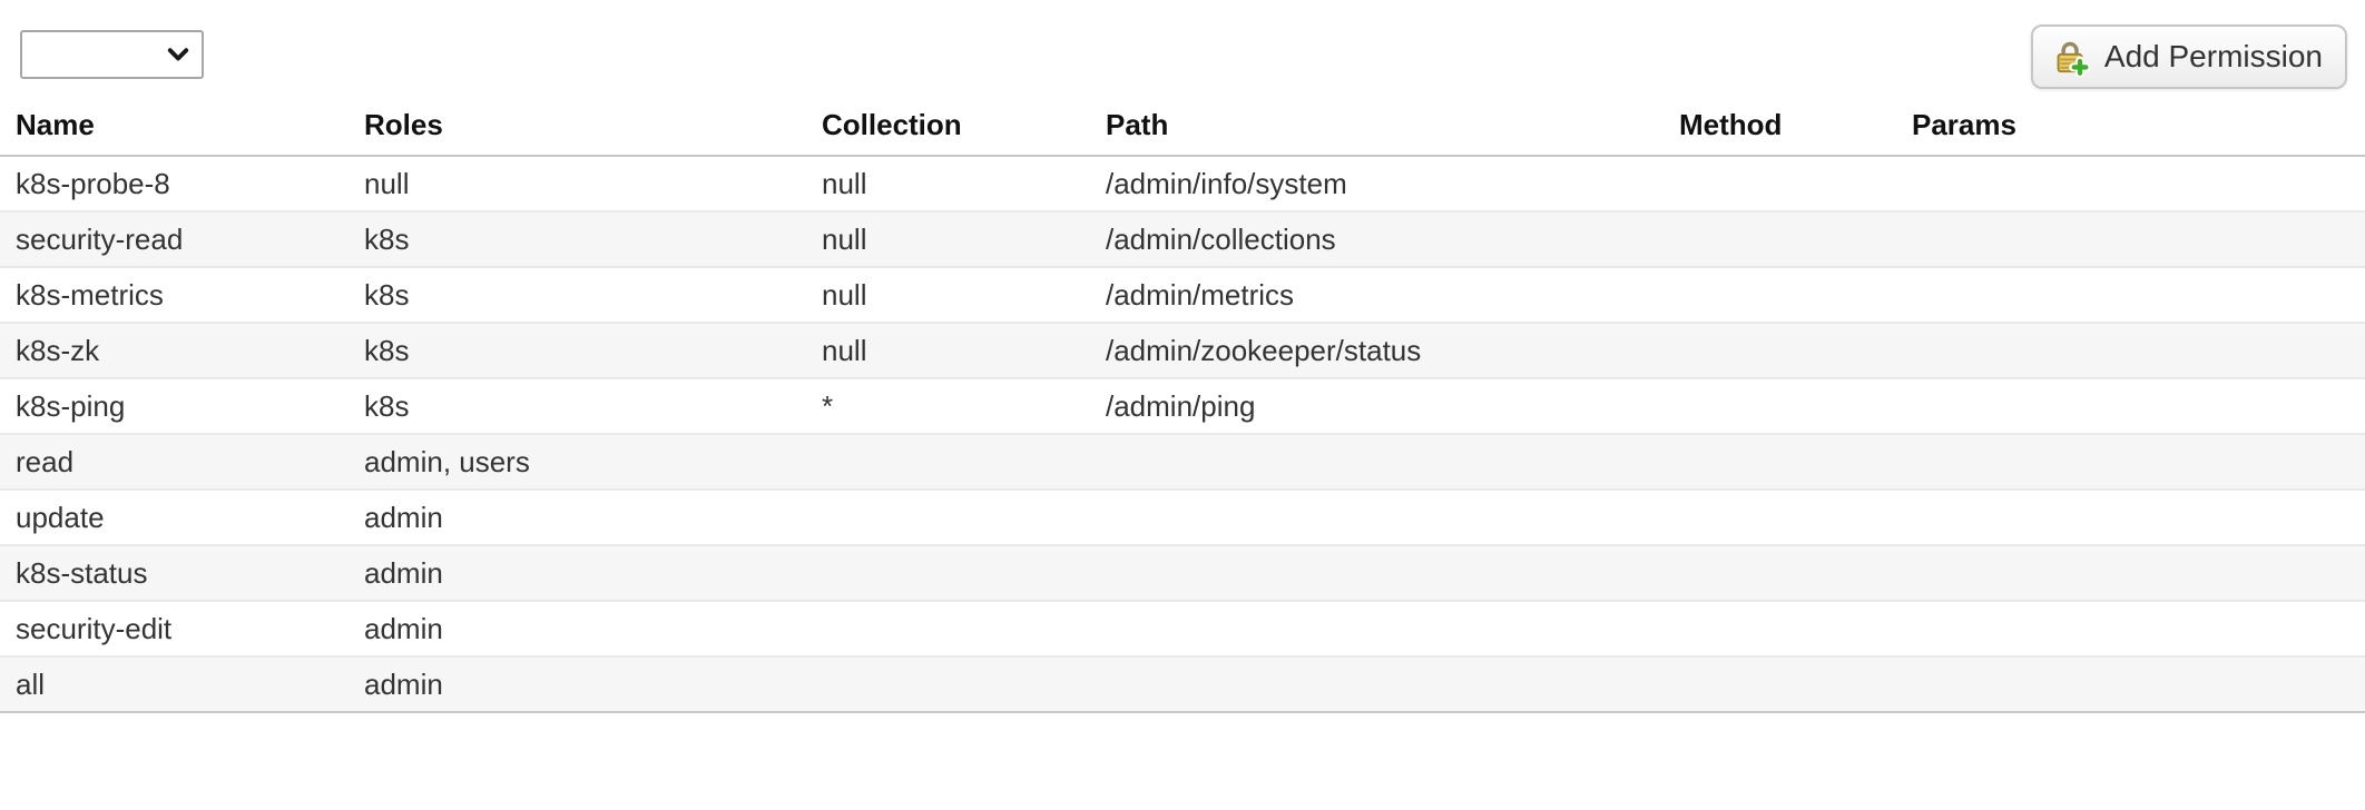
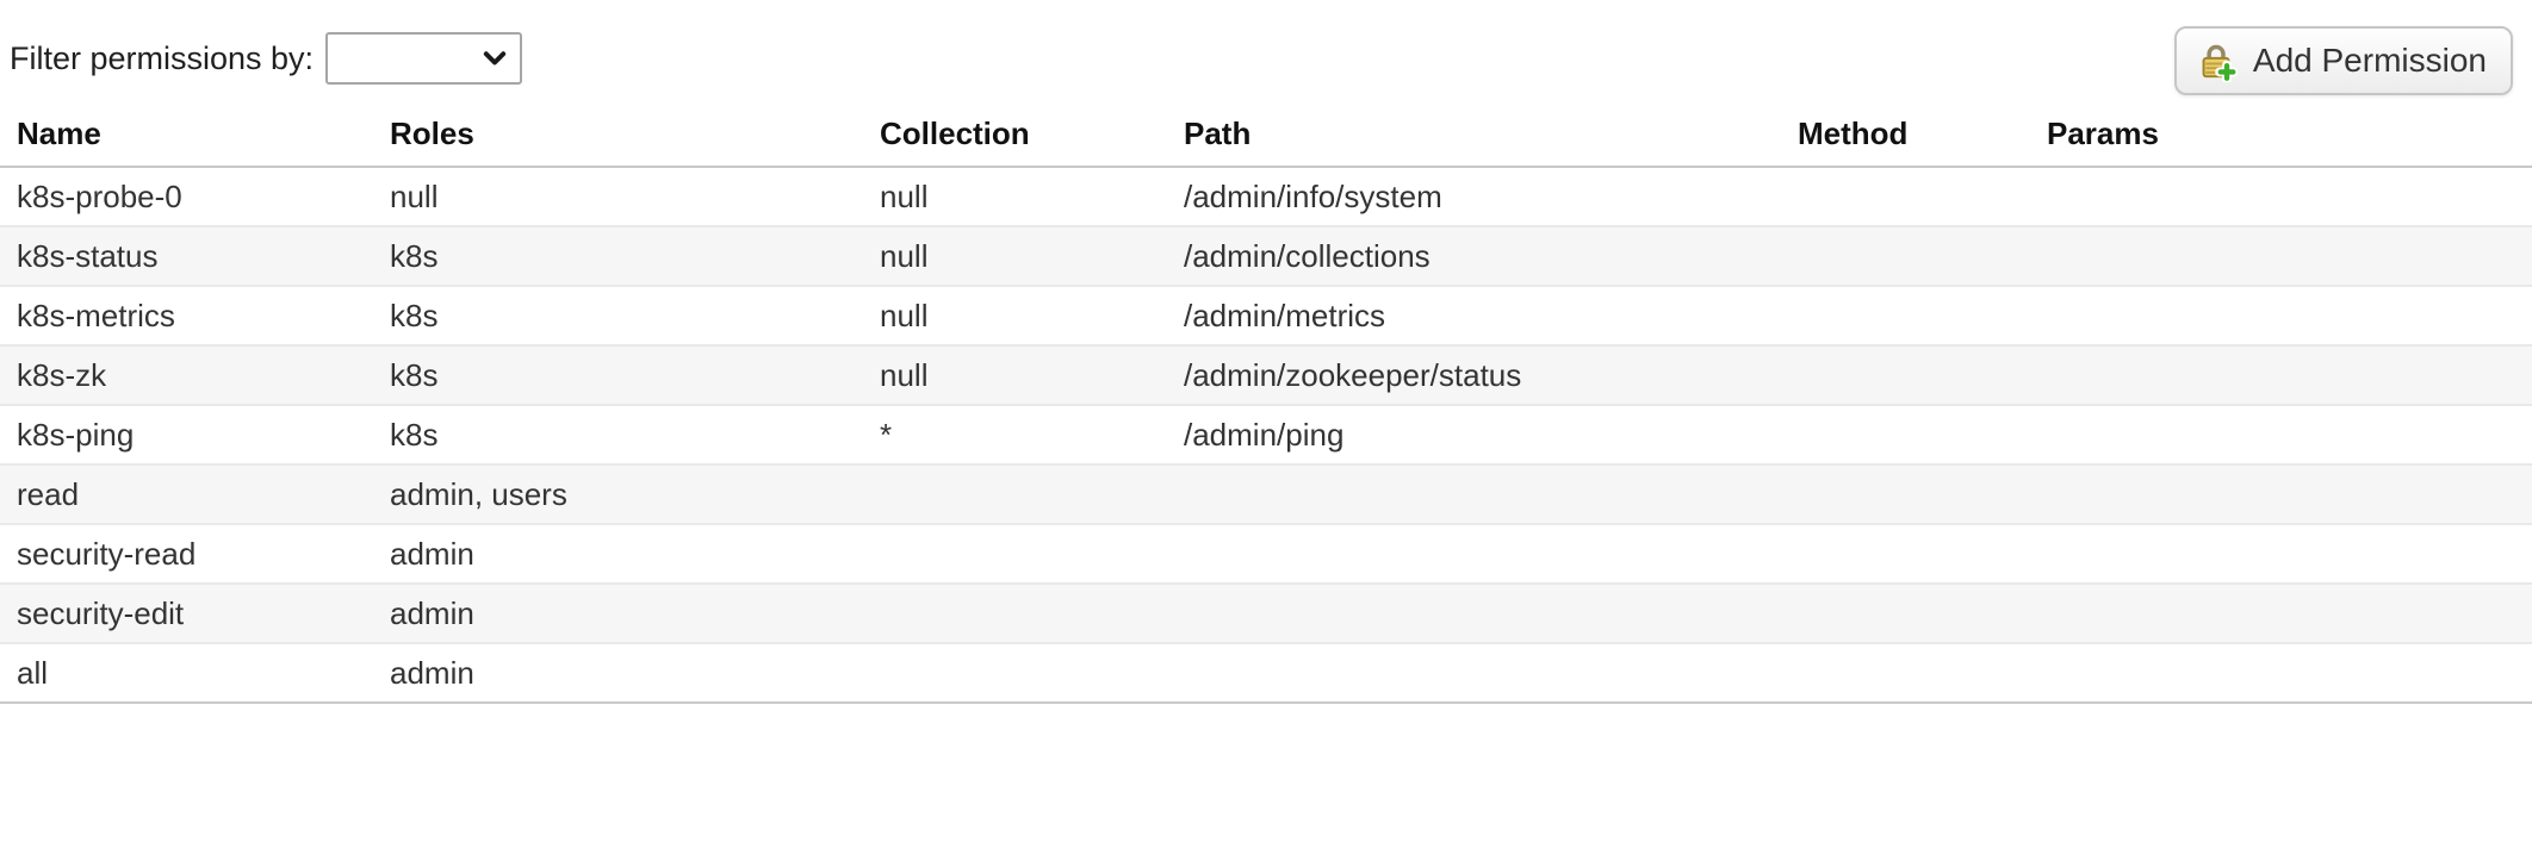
+ Filter permissions by:
  Add Permission
  Name	Roles	Collection	Path	Method	Params
- k8s-probe-8	null	null	/admin/info/system
+ k8s-probe-0	null	null	/admin/info/system
- security-read	k8s	null	/admin/collections
+ k8s-status	k8s	null	/admin/collections
  k8s-metrics	k8s	null	/admin/metrics
  k8s-zk	k8s	null	/admin/zookeeper/status
  k8s-ping	k8s	*	/admin/ping
  read	admin, users
- update	admin
- k8s-status	admin
+ security-read	admin
  security-edit	admin
  all	admin
